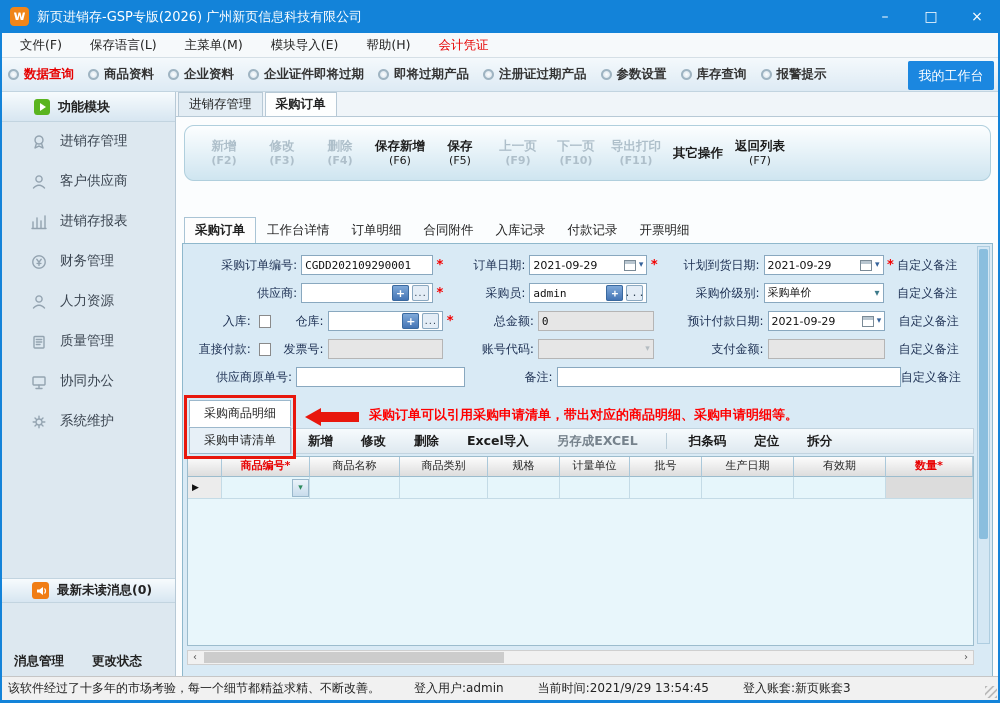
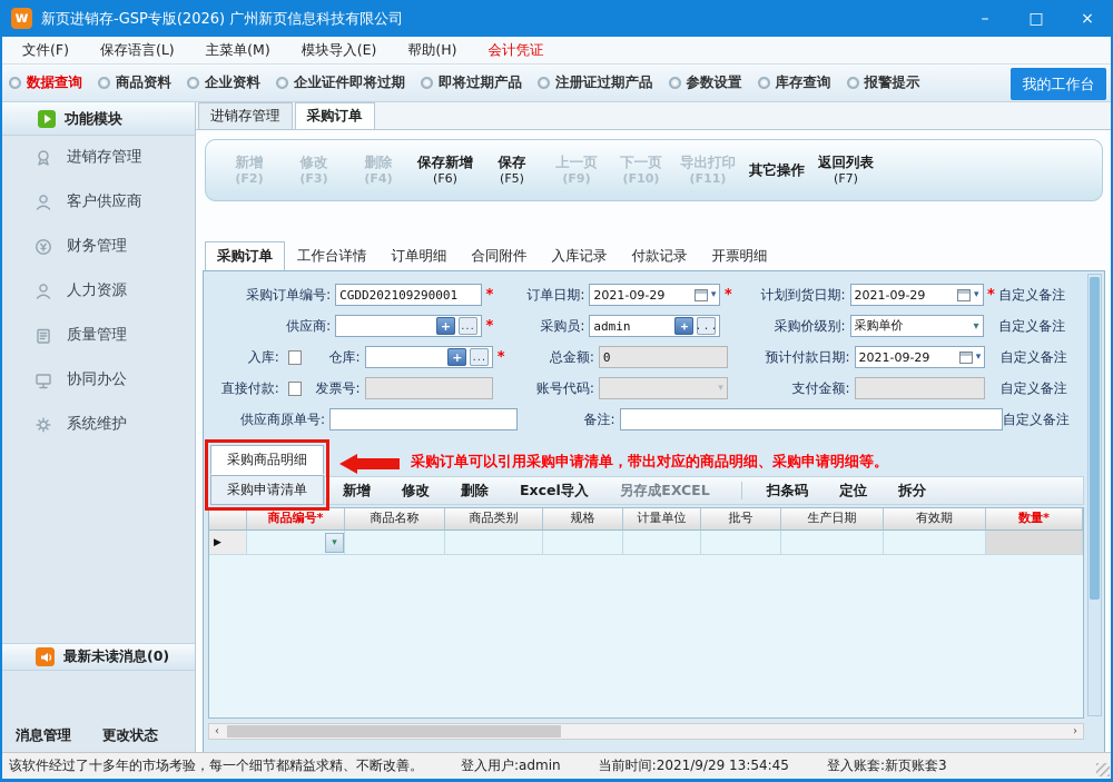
  w
  新页进销存-GSP专版(2026) 广州新页信息科技有限公司
  –
  □
  ×
  文件(F)
  保存语言(L)
  主菜单(M)
  模块导入(E)
  帮助(H)
  会计凭证
  数据查询
  商品资料
  企业资料
  企业证件即将过期
  即将过期产品
  注册证过期产品
  参数设置
  库存查询
  报警提示
  我的工作台
  功能模块
  进销存管理
  客户供应商
- 进销存报表
  财务管理
  人力资源
  质量管理
  协同办公
  系统维护
  最新未读消息(0)
  消息管理
  更改状态
  进销存管理
  采购订单
  新增
  (F2)
  修改
  (F3)
  删除
  (F4)
  保存新增
  (F6)
  保存
  (F5)
  上一页
  (F9)
  下一页
  (F10)
  导出打印
  (F11)
  其它操作
  返回列表
  (F7)
  采购订单
  工作台详情
  订单明细
  合同附件
  入库记录
  付款记录
  开票明细
  采购订单编号:
  CGDD202109290001
  *
  订单日期:
  2021-09-29
  ▾
  *
  计划到货日期:
  2021-09-29
  ▾
  *
  自定义备注
  供应商:
  +
  ...
  *
  采购员:
  admin
  +
  ...
  采购价级别:
  采购单价
  ▾
  自定义备注
  入库:
  仓库:
  +
  ...
  *
  总金额:
  0
  预计付款日期:
  2021-09-29
  ▾
  自定义备注
  直接付款:
  发票号:
  账号代码:
  ▾
  支付金额:
  自定义备注
  供应商原单号:
  备注:
  自定义备注
  采购商品明细
  采购申请清单
  采购订单可以引用采购申请清单，带出对应的商品明细、采购申请明细等。
  新增
  修改
  删除
  Excel导入
  另存成EXCEL
  扫条码
  定位
  拆分
  商品编号*
  商品名称
  商品类别
  规格
  计量单位
  批号
  生产日期
  有效期
  数量*
  ▶
  ▾
  ‹
  ›
  该软件经过了十多年的市场考验，每一个细节都精益求精、不断改善。
  登入用户:admin
  当前时间:2021/9/29 13:54:45
  登入账套:新页账套3
